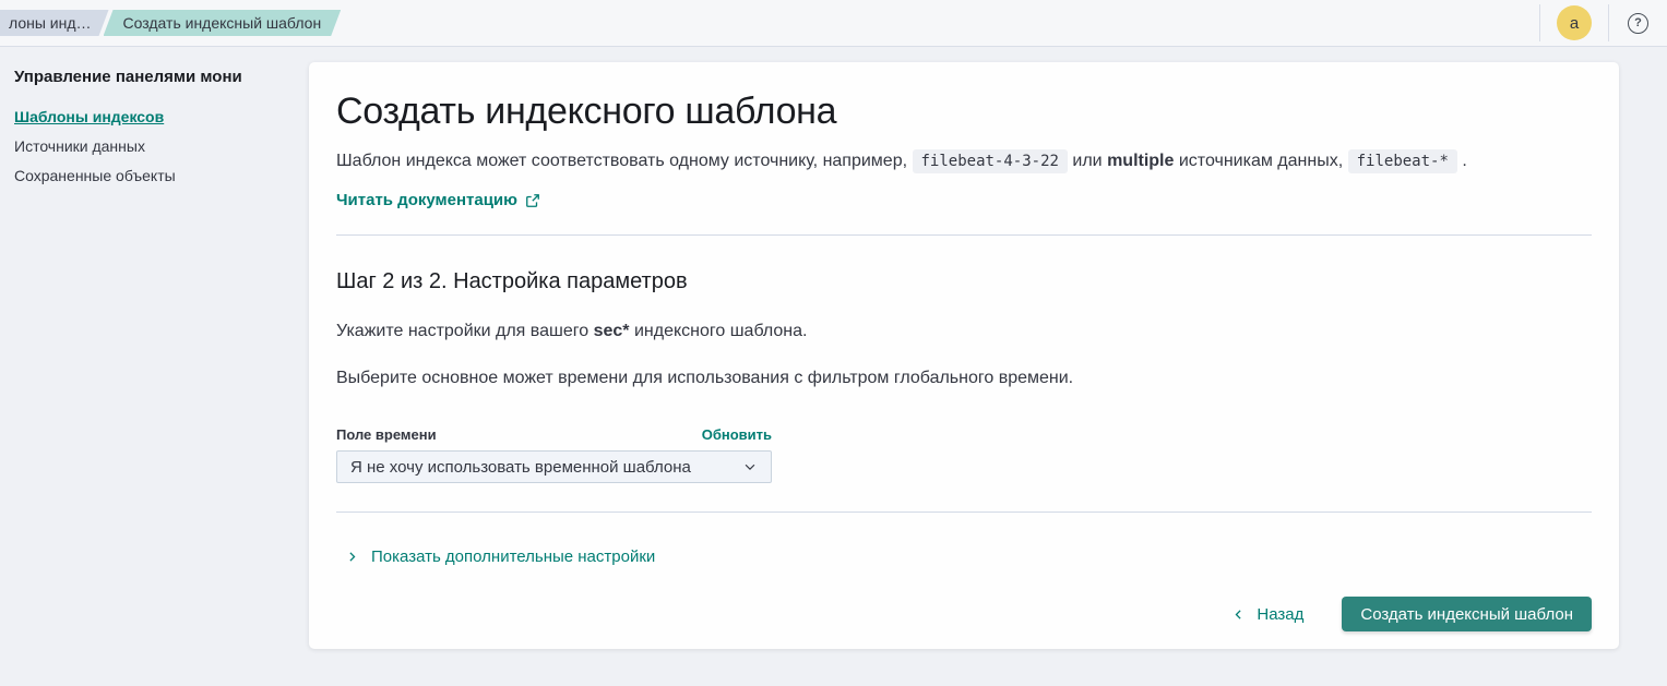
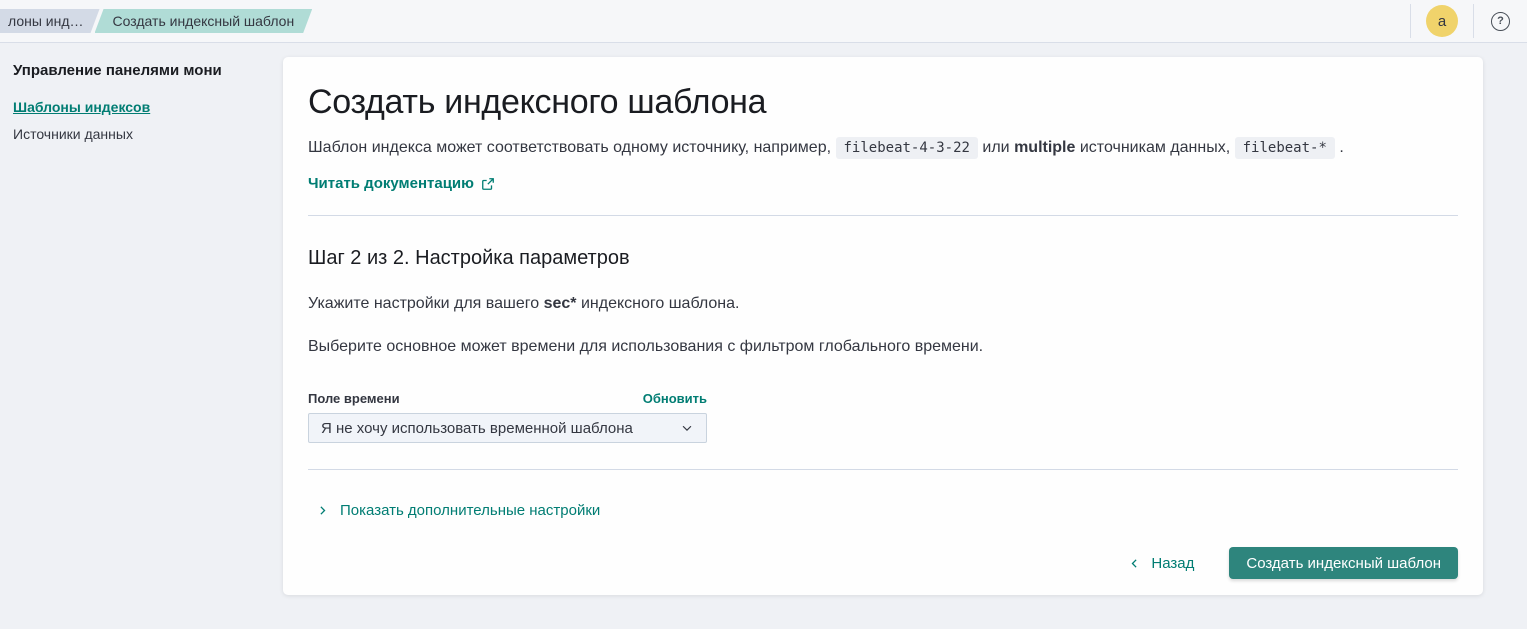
  лоны инд…
  Создать индексный шаблон
  a
  ?
  Управление панелями мони
  Шаблоны индексов
  Источники данных
- Сохраненные объекты
  Создать индексного шаблона
  Шаблон индекса может соответствовать одному источнику, например, filebeat-4-3-22 или multiple источникам данных, filebeat-* .
  Читать документацию
  Шаг 2 из 2. Настройка параметров
  Укажите настройки для вашего sec* индексного шаблона.
  Выберите основное может времени для использования с фильтром глобального времени.
  Поле времени
  Обновить
  Я не хочу использовать временной шаблона
  Показать дополнительные настройки
  Назад
  Создать индексный шаблон
